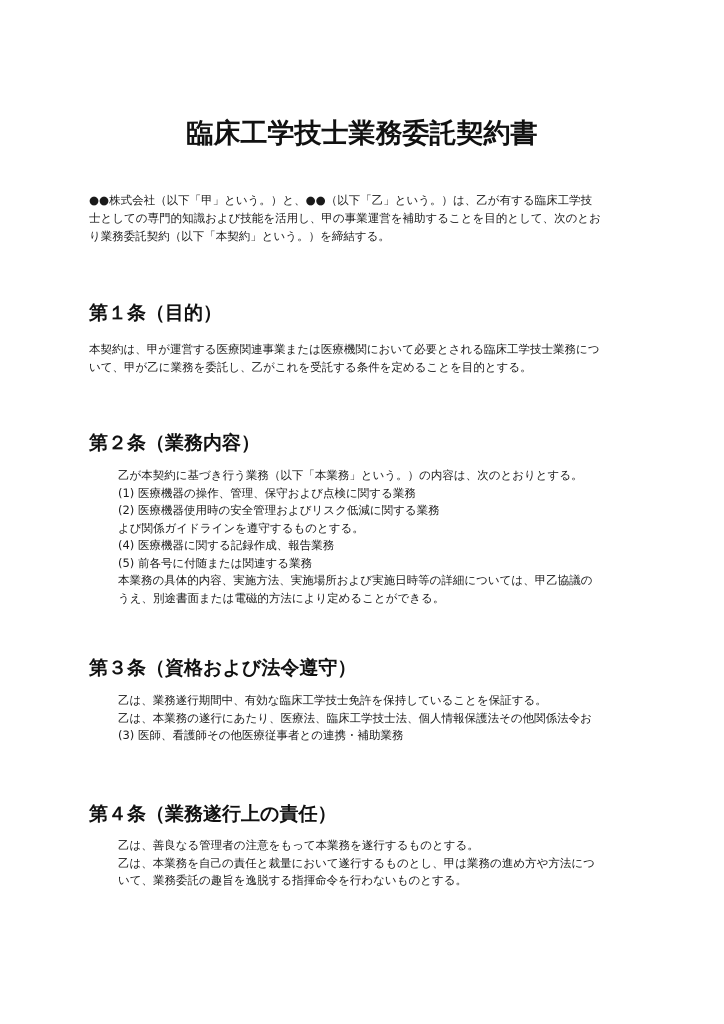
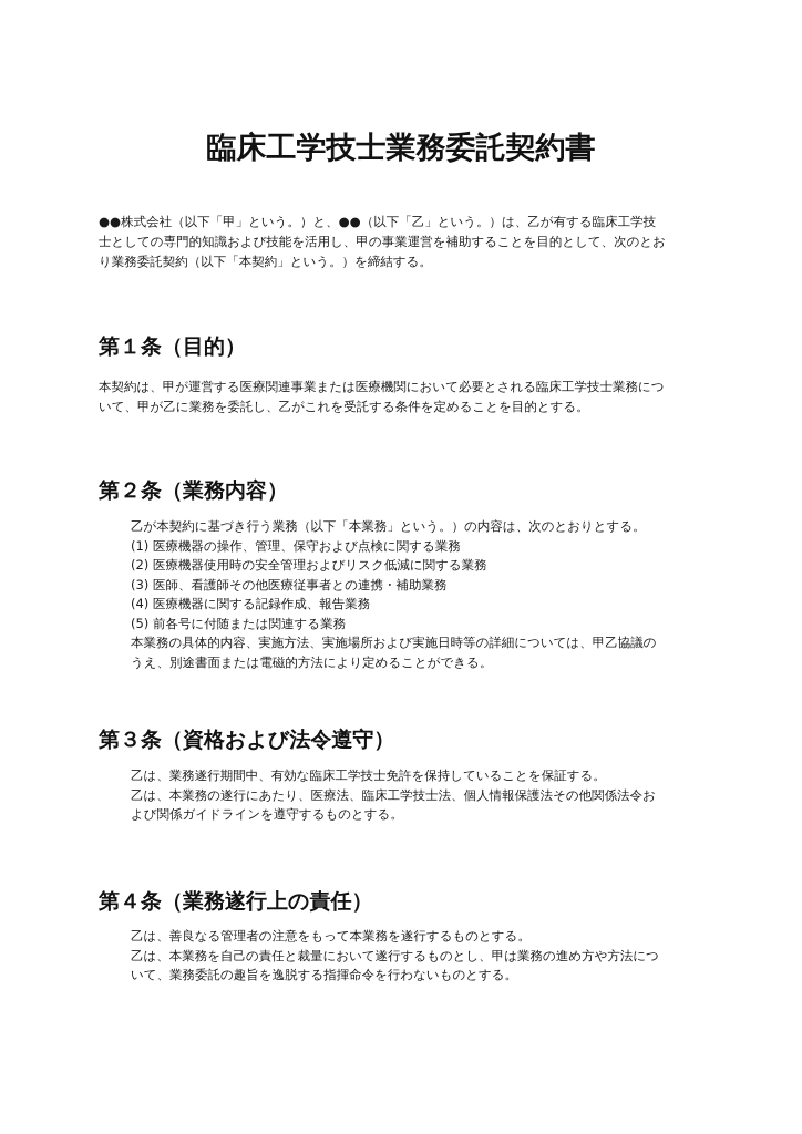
  臨床工学技士業務委託契約書
  ●●株式会社（以下「甲」という。）と、●●（以下「乙」という。）は、乙が有する臨床工学技
  士としての専門的知識および技能を活用し、甲の事業運営を補助することを目的として、次のとお
  り業務委託契約（以下「本契約」という。）を締結する。
  第１条（目的）
  本契約は、甲が運営する医療関連事業または医療機関において必要とされる臨床工学技士業務につ
  いて、甲が乙に業務を委託し、乙がこれを受託する条件を定めることを目的とする。
  第２条（業務内容）
  乙が本契約に基づき行う業務（以下「本業務」という。）の内容は、次のとおりとする。
  (1) 医療機器の操作、管理、保守および点検に関する業務
  (2) 医療機器使用時の安全管理およびリスク低減に関する業務
- よび関係ガイドラインを遵守するものとする。
+ (3) 医師、看護師その他医療従事者との連携・補助業務
  (4) 医療機器に関する記録作成、報告業務
  (5) 前各号に付随または関連する業務
  本業務の具体的内容、実施方法、実施場所および実施日時等の詳細については、甲乙協議の
  うえ、別途書面または電磁的方法により定めることができる。
  第３条（資格および法令遵守）
  乙は、業務遂行期間中、有効な臨床工学技士免許を保持していることを保証する。
  乙は、本業務の遂行にあたり、医療法、臨床工学技士法、個人情報保護法その他関係法令お
- (3) 医師、看護師その他医療従事者との連携・補助業務
+ よび関係ガイドラインを遵守するものとする。
  第４条（業務遂行上の責任）
  乙は、善良なる管理者の注意をもって本業務を遂行するものとする。
  乙は、本業務を自己の責任と裁量において遂行するものとし、甲は業務の進め方や方法につ
  いて、業務委託の趣旨を逸脱する指揮命令を行わないものとする。
